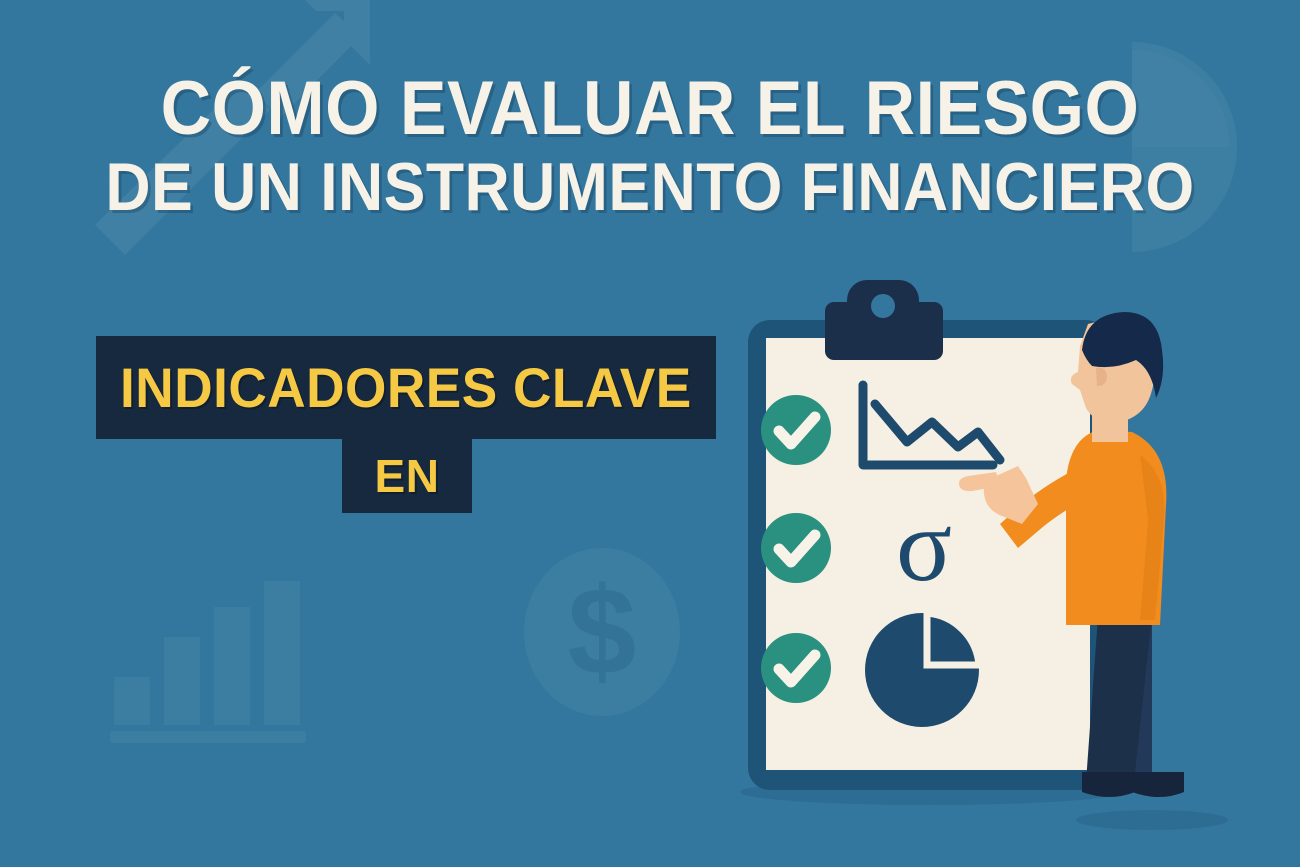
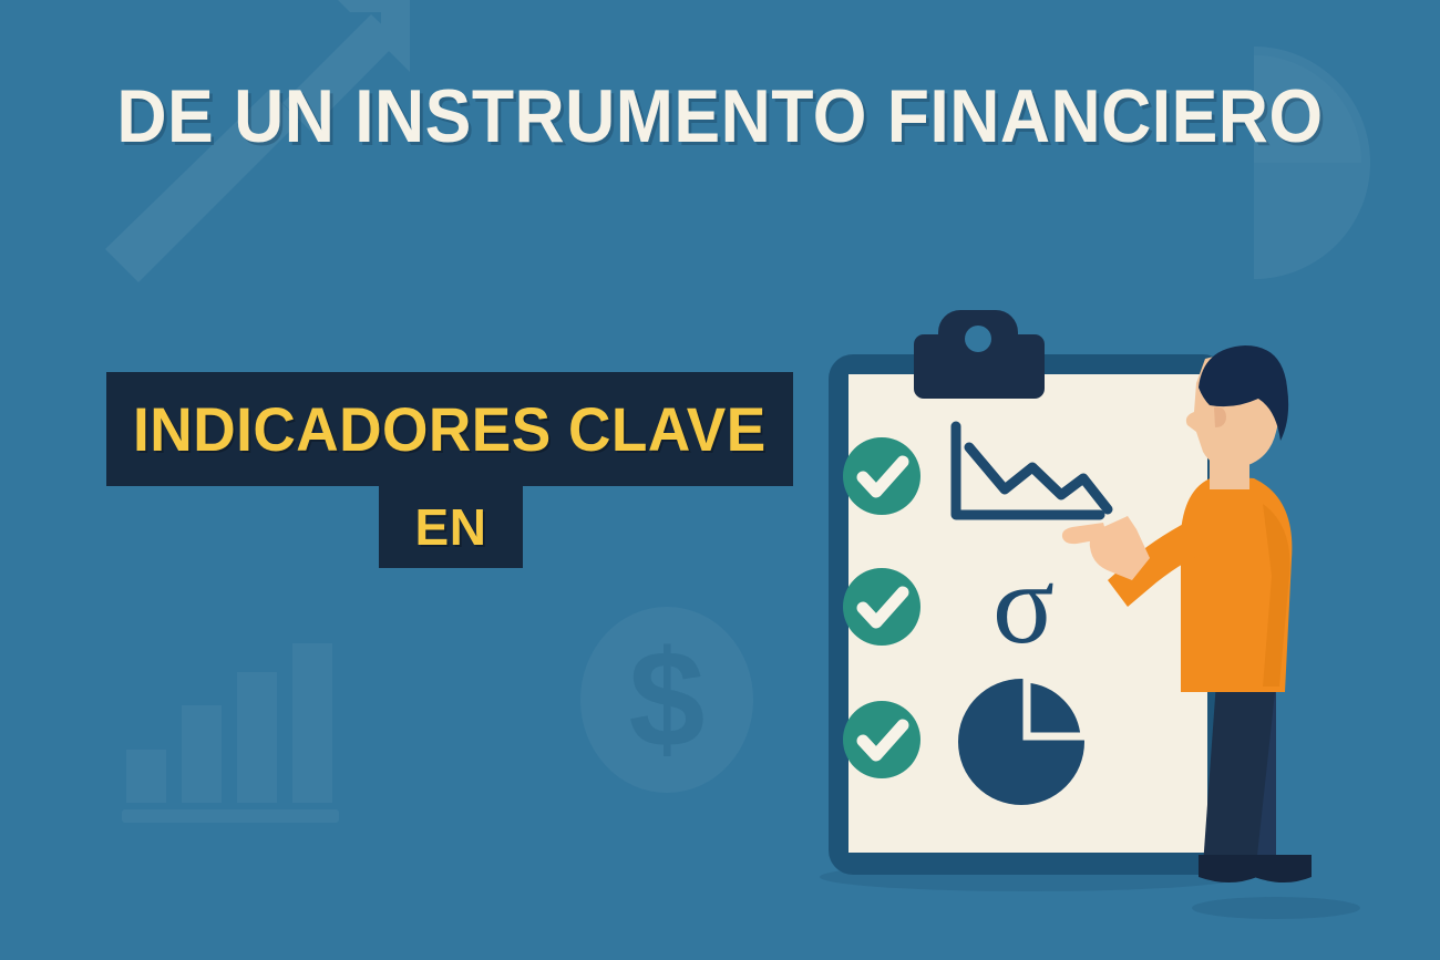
- CÓMO EVALUAR EL RIESGO
  DE UN INSTRUMENTO FINANCIERO
  INDICADORES CLAVE
  EN
  σ
